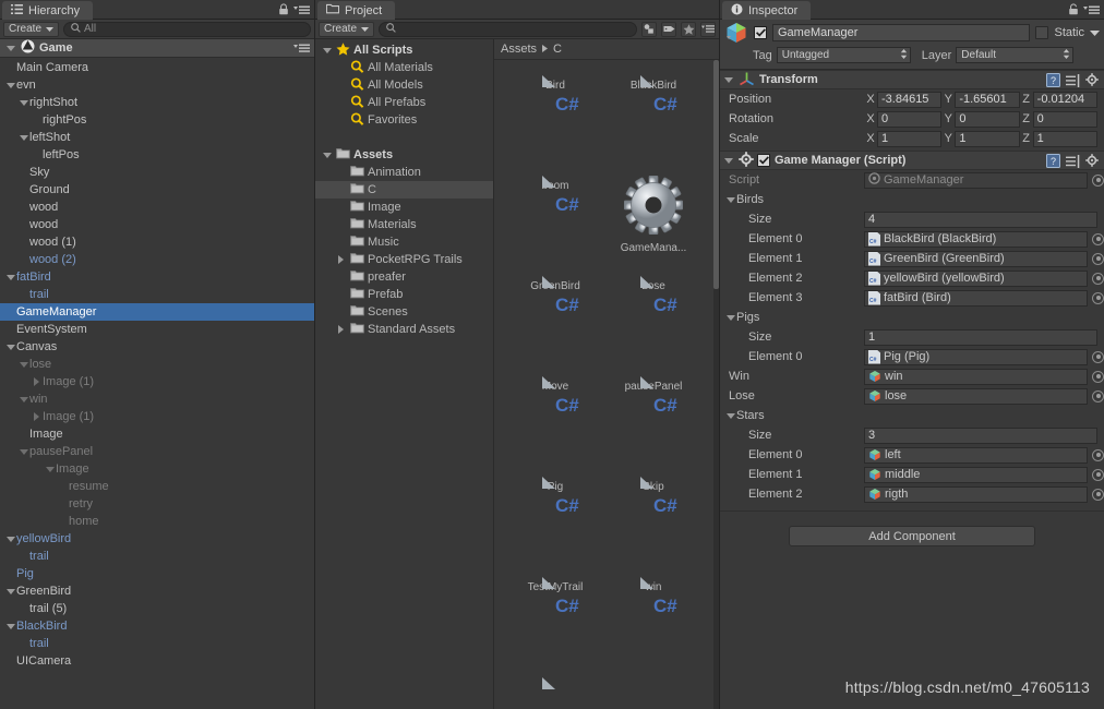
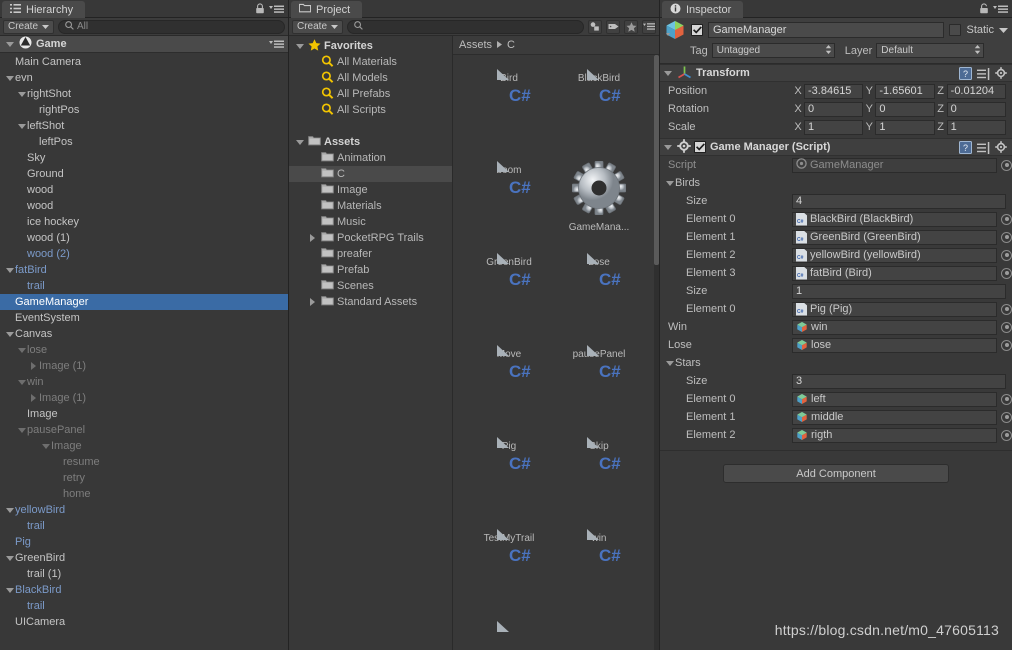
  Hierarchy
  Create
  All
  Game
  Main Camera
  evn
  rightShot
  rightPos
  leftShot
  leftPos
  Sky
  Ground
  wood
  wood
+ ice hockey
  wood (1)
  wood (2)
  fatBird
  trail
  GameManager
  EventSystem
  Canvas
  lose
  Image (1)
  win
  Image (1)
  Image
  pausePanel
  Image
  resume
  retry
  home
  yellowBird
  trail
  Pig
  GreenBird
- trail (5)
+ trail (1)
  BlackBird
  trail
  UICamera
  Project
  Create
- All Scripts
+ Favorites
  All Materials
  All Models
  All Prefabs
- Favorites
+ All Scripts
  Assets
  Animation
  C
  Image
  Materials
  Music
  PocketRPG Trails
  preafer
  Prefab
  Scenes
  Standard Assets
  Assets
  C
  C#
  ird
  C#
  BlkBird
  C#
  GameMana...
  C#
  GrnBird
  C#
  C#
  ove
  C#
  pauPanel
  C#
  C#
  kip
  C#
  TesyTrail
  C#
  Inspector
  GameManager
  Static
  Tag
  Untagged
  Layer
  Default
  Transform
  ?
  Position
  X
  -3.84615
  Y
  -1.65601
  Z
  -0.01204
  Rotation
  X
  0
  Y
  0
  Z
  0
  Scale
  X
  1
  Y
  1
  Z
  1
  Game Manager (Script)
  ?
  Script
  GameManager
  Birds
  Size
  4
  Element 0
  BlackBird (BlackBird)
  Element 1
  GreenBird (GreenBird)
  Element 2
  yellowBird (yellowBird)
  Element 3
  fatBird (Bird)
- Pigs
  Size
  1
  Element 0
  Pig (Pig)
  Win
  win
  Lose
  lose
  Stars
  Size
  3
  Element 0
  left
  Element 1
  middle
  Element 2
  rigth
  Add Component
  https://blog.csdn.net/m0_47605113
